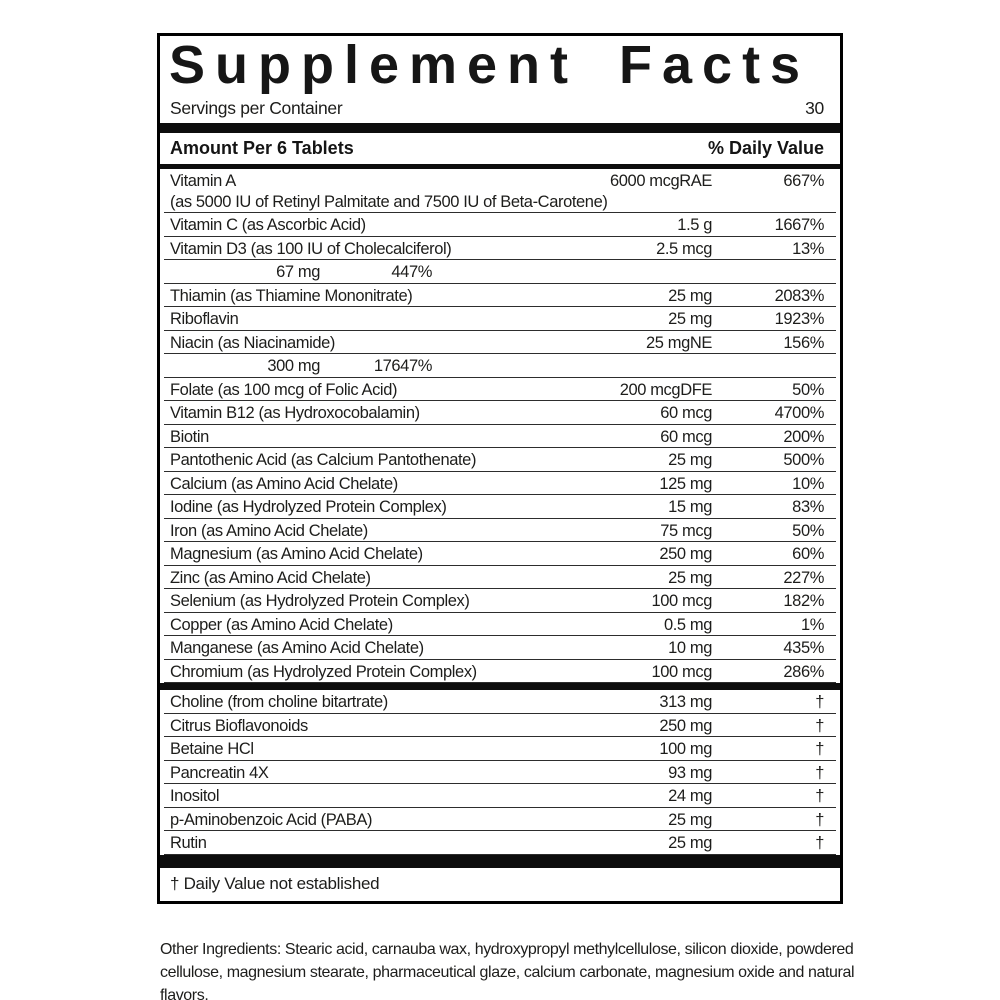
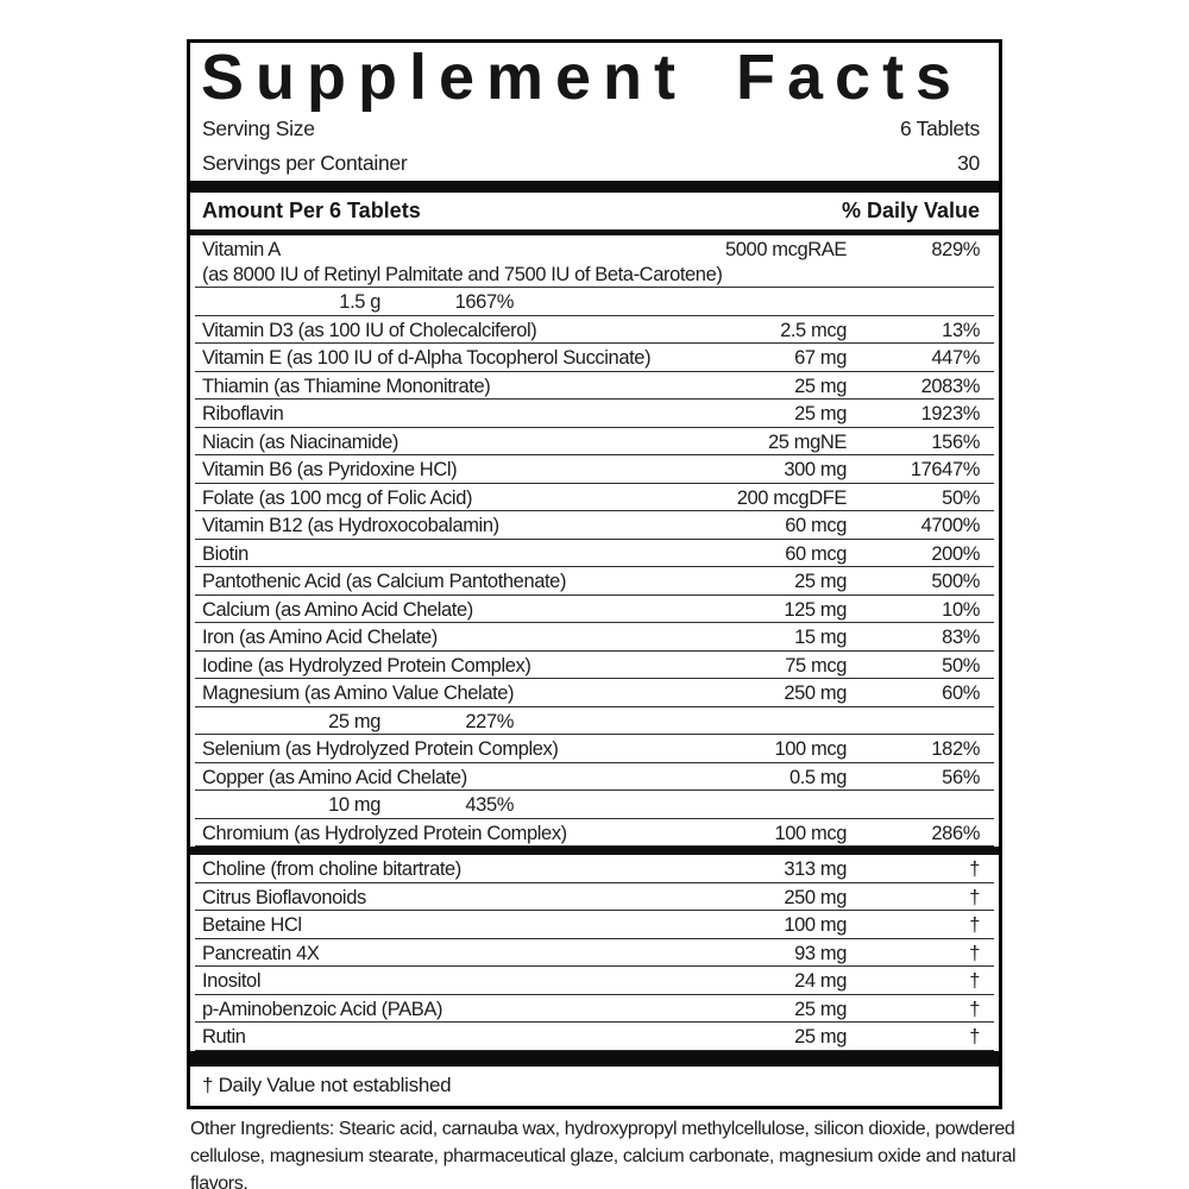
  Supplement Facts
+ Serving Size
+ 6 Tablets
  Servings per Container
  30
  Amount Per 6 Tablets
  % Daily Value
  Vitamin A
- 6000 mcgRAE
+ 5000 mcgRAE
- 667%
+ 829%
- (as 5000 IU of Retinyl Palmitate and 7500 IU of Beta-Carotene)
+ (as 8000 IU of Retinyl Palmitate and 7500 IU of Beta-Carotene)
- Vitamin C (as Ascorbic Acid)
  1.5 g
  1667%
  Vitamin D3 (as 100 IU of Cholecalciferol)
  2.5 mcg
  13%
+ Vitamin E (as 100 IU of d-Alpha Tocopherol Succinate)
  67 mg
  447%
  Thiamin (as Thiamine Mononitrate)
  25 mg
  2083%
  Riboflavin
  25 mg
  1923%
  Niacin (as Niacinamide)
  25 mgNE
  156%
+ Vitamin B6 (as Pyridoxine HCl)
  300 mg
  17647%
  Folate (as 100 mcg of Folic Acid)
  200 mcgDFE
  50%
  Vitamin B12 (as Hydroxocobalamin)
  60 mcg
  4700%
  Biotin
  60 mcg
  200%
  Pantothenic Acid (as Calcium Pantothenate)
  25 mg
  500%
  Calcium (as Amino Acid Chelate)
  125 mg
  10%
- Iodine (as Hydrolyzed Protein Complex)
+ Iron (as Amino Acid Chelate)
  15 mg
  83%
- Iron (as Amino Acid Chelate)
+ Iodine (as Hydrolyzed Protein Complex)
  75 mcg
  50%
- Magnesium (as Amino Acid Chelate)
+ Magnesium (as Amino Value Chelate)
  250 mg
  60%
- Zinc (as Amino Acid Chelate)
  25 mg
  227%
  Selenium (as Hydrolyzed Protein Complex)
  100 mcg
  182%
  Copper (as Amino Acid Chelate)
  0.5 mg
- 1%
+ 56%
- Manganese (as Amino Acid Chelate)
  10 mg
  435%
  Chromium (as Hydrolyzed Protein Complex)
  100 mcg
  286%
  Choline (from choline bitartrate)
  313 mg
  †
  Citrus Bioflavonoids
  250 mg
  †
  Betaine HCl
  100 mg
  †
  Pancreatin 4X
  93 mg
  †
  Inositol
  24 mg
  †
  p-Aminobenzoic Acid (PABA)
  25 mg
  †
  Rutin
  25 mg
  †
  † Daily Value not established
  Other Ingredients: Stearic acid, carnauba wax, hydroxypropyl methylcellulose, silicon dioxide, powdered cellulose, magnesium stearate, pharmaceutical glaze, calcium carbonate, magnesium oxide and natural flavors.
